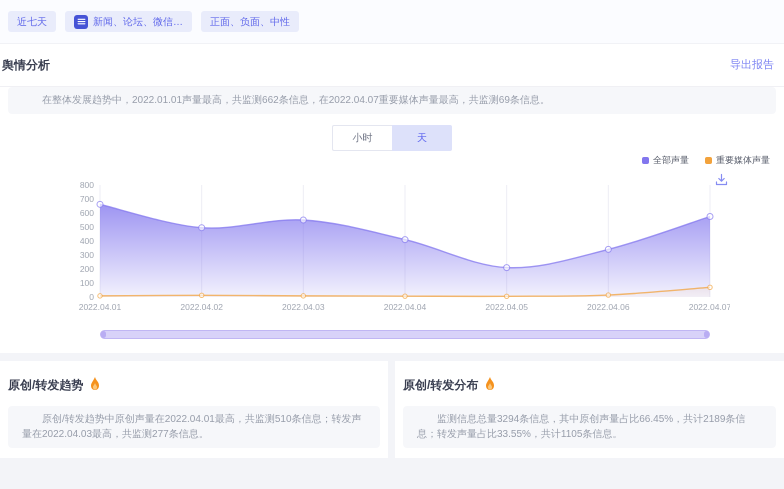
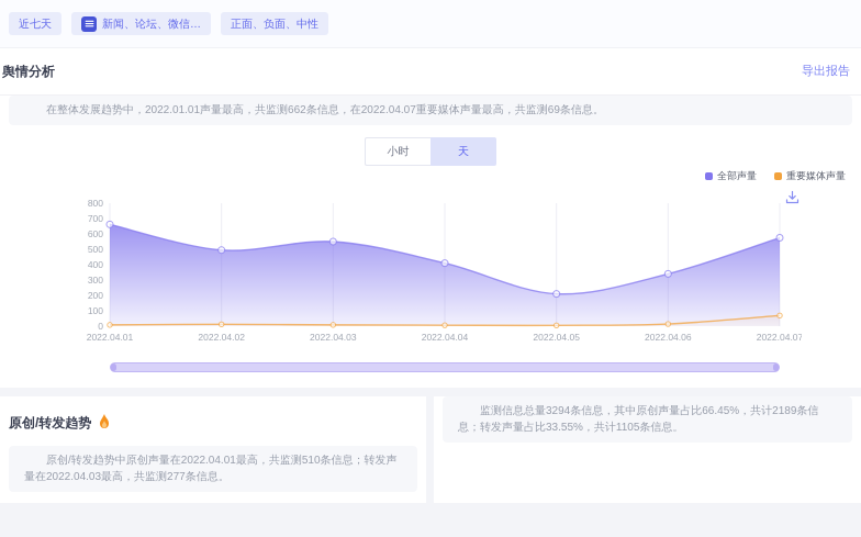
  近七天
  新闻、论坛、微信…
  正面、负面、中性
  舆情分析
  导出报告
  在整体发展趋势中，2022.01.01声量最高，共监测662条信息，在2022.04.07重要媒体声量最高，共监测69条信息。
  小时
  天
  全部声量
  重要媒体声量
  0
  100
  200
  300
  400
  500
  600
  700
  800
  2022.04.01
  2022.04.02
  2022.04.03
  2022.04.04
  2022.04.05
  2022.04.06
  2022.04.07
  原创/转发趋势
  原创/转发趋势中原创声量在2022.04.01最高，共监测510条信息；转发声量在2022.04.03最高，共监测277条信息。
- 原创/转发分布
  监测信息总量3294条信息，其中原创声量占比66.45%，共计2189条信息；转发声量占比33.55%，共计1105条信息。
